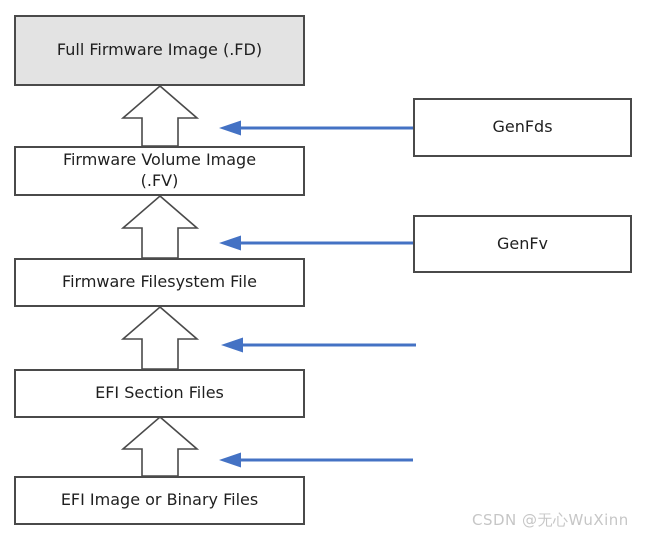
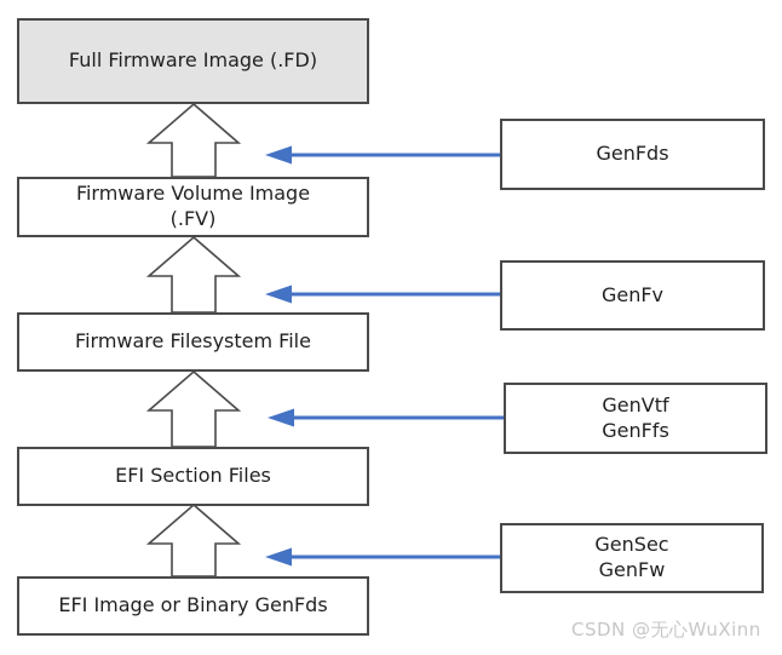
  Full Firmware Image (.FD)
  Firmware Volume Image
  (.FV)
  Firmware Filesystem File
  EFI Section Files
- EFI Image or Binary Files
+ EFI Image or Binary GenFds
  GenFds
  GenFv
+ GenVtf
+ GenFfs
+ GenSec
+ GenFw
  CSDN @无心WuXinn
